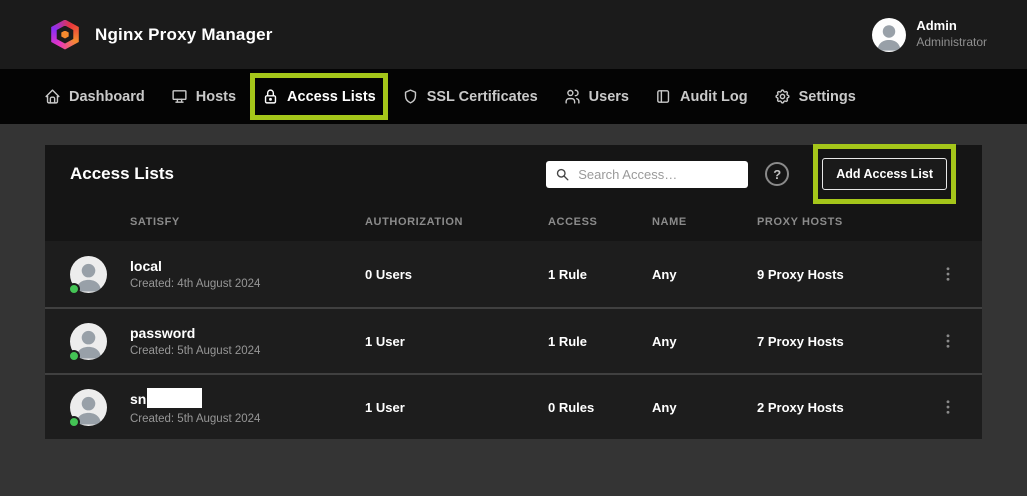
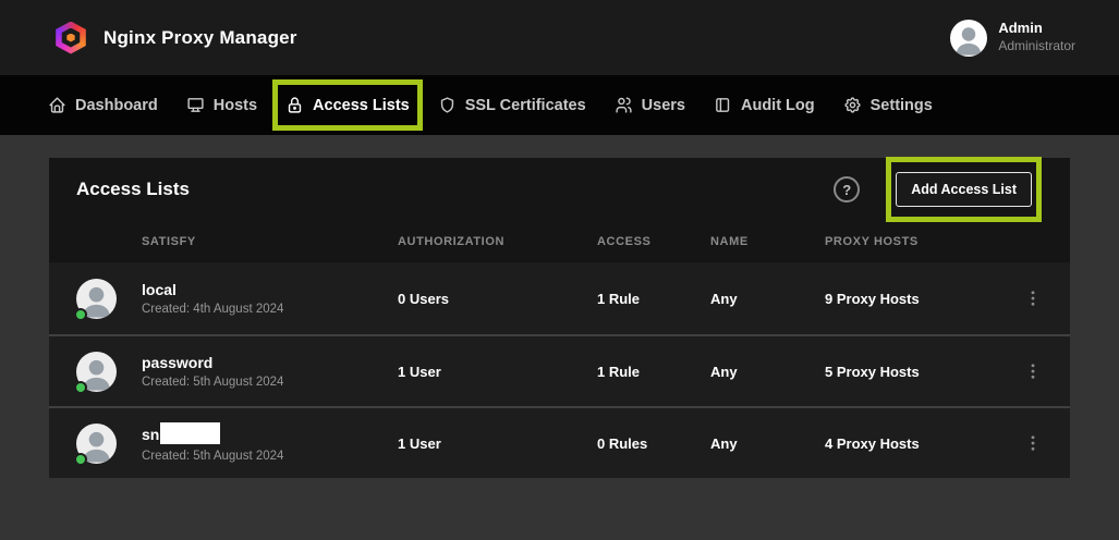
  Nginx Proxy Manager
  Admin
  Administrator
  Dashboard
  Hosts
  Access Lists
  SSL Certificates
  Users
  Audit Log
  Settings
  Access Lists
- Search Access…
  ?
  Add Access List
  SATISFY
  AUTHORIZATION
  ACCESS
  NAME
  PROXY HOSTS
  local
  Created: 4th August 2024
  0 Users
  1 Rule
  Any
  9 Proxy Hosts
  password
  Created: 5th August 2024
  1 User
  1 Rule
  Any
- 7 Proxy Hosts
+ 5 Proxy Hosts
  sn
  Created: 5th August 2024
  1 User
  0 Rules
  Any
- 2 Proxy Hosts
+ 4 Proxy Hosts
